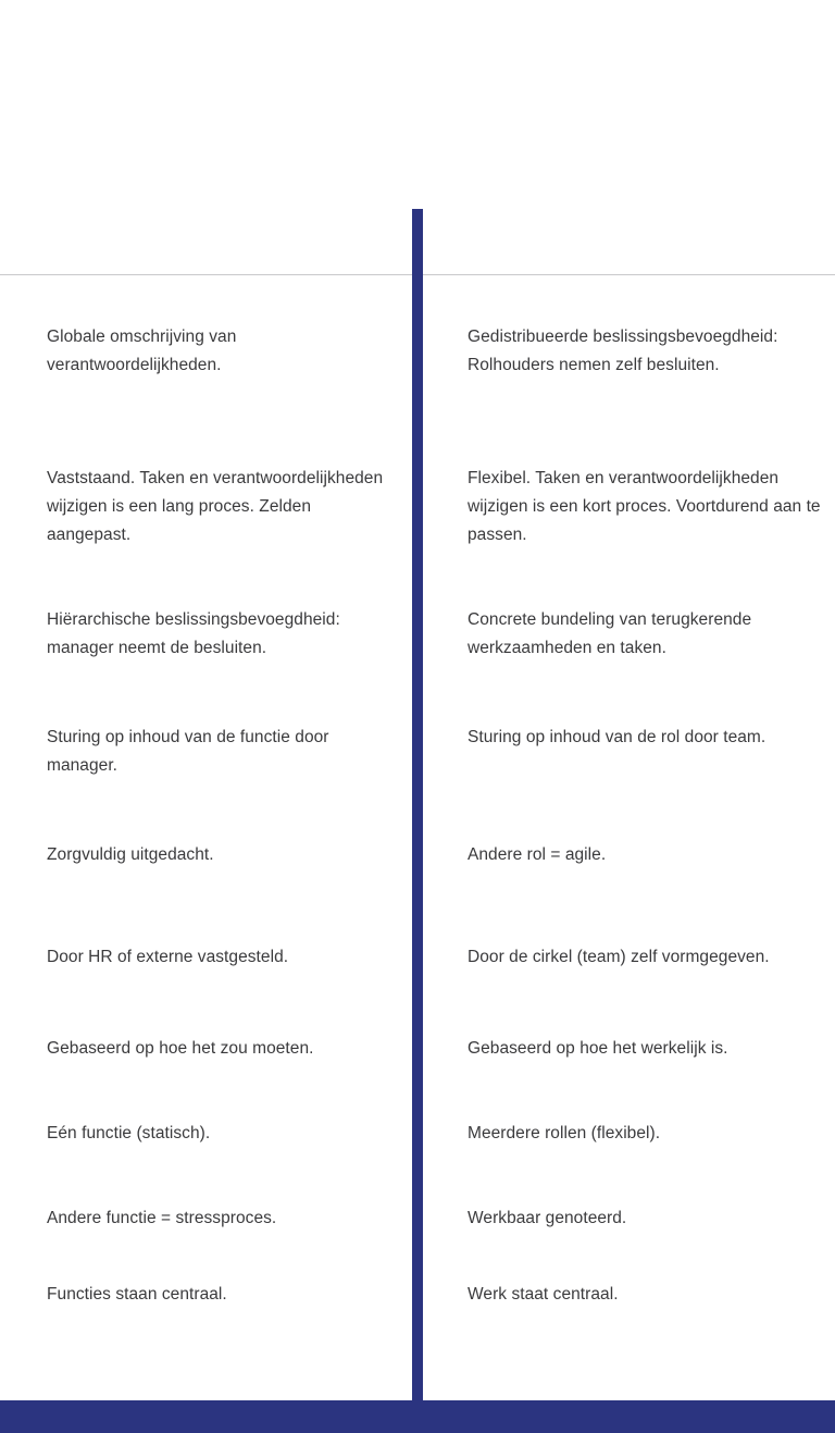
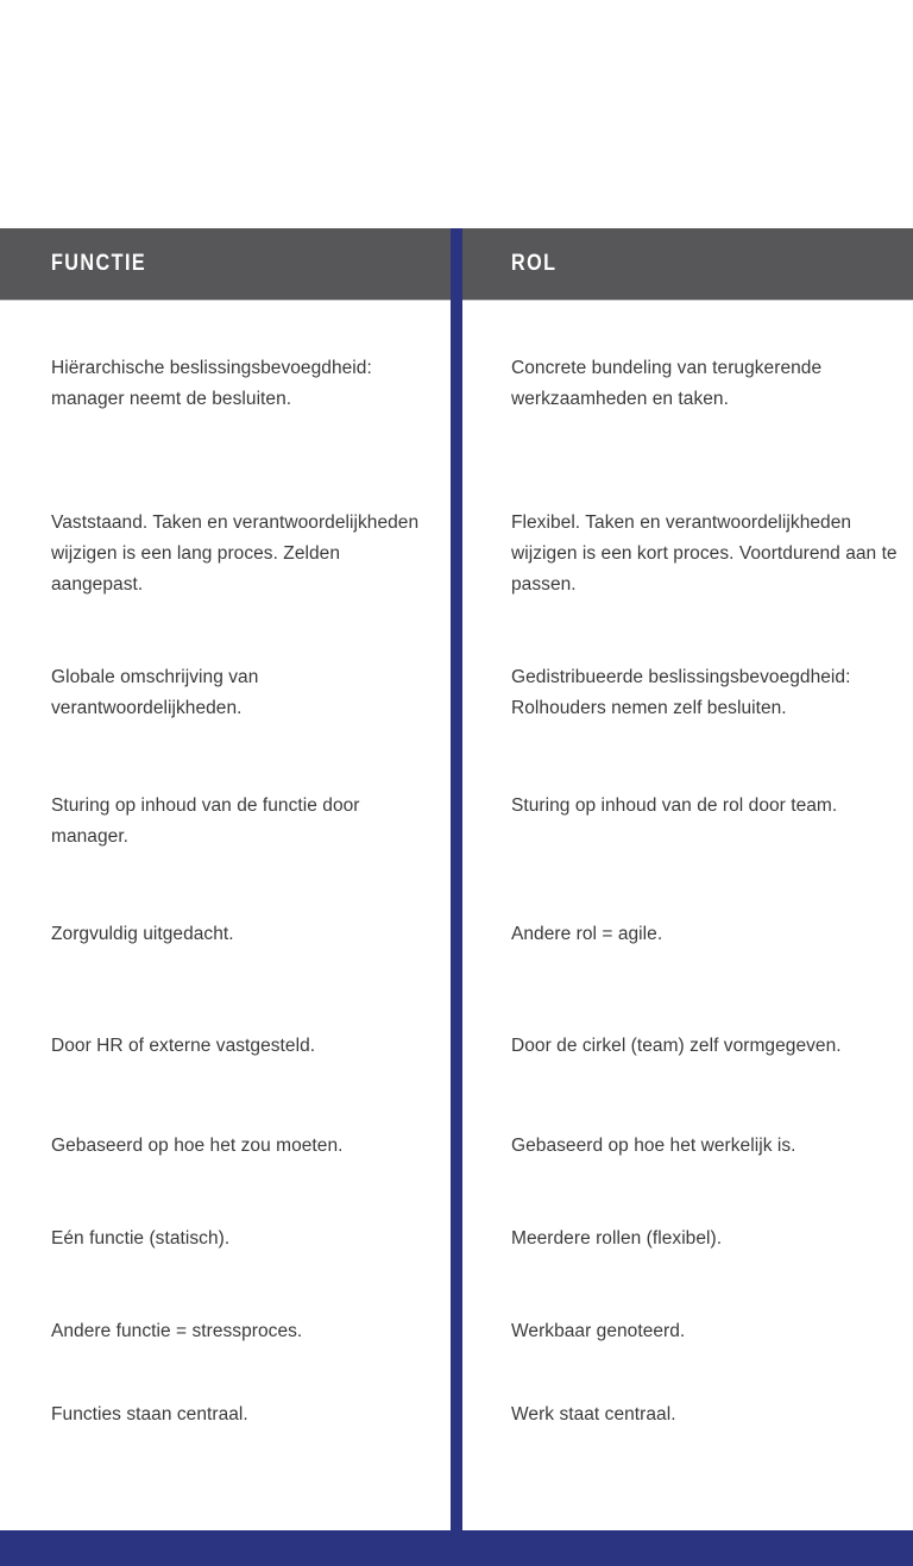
+ FUNCTIE
+ ROL
- Globale omschrijving van verantwoordelijkheden.
+ Hiërarchische beslissingsbevoegdheid: manager neemt de besluiten.
  Vaststaand. Taken en verantwoordelijkheden wijzigen is een lang proces. Zelden aangepast.
- Hiërarchische beslissingsbevoegdheid: manager neemt de besluiten.
+ Globale omschrijving van verantwoordelijkheden.
  Sturing op inhoud van de functie door manager.
  Zorgvuldig uitgedacht.
  Door HR of externe vastgesteld.
  Gebaseerd op hoe het zou moeten.
  Eén functie (statisch).
  Andere functie = stressproces.
  Functies staan centraal.
- Gedistribueerde beslissingsbevoegdheid: Rolhouders nemen zelf besluiten.
+ Concrete bundeling van terugkerende werkzaamheden en taken.
  Flexibel. Taken en verantwoordelijkheden wijzigen is een kort proces. Voortdurend aan te passen.
- Concrete bundeling van terugkerende werkzaamheden en taken.
+ Gedistribueerde beslissingsbevoegdheid: Rolhouders nemen zelf besluiten.
  Sturing op inhoud van de rol door team.
  Andere rol = agile.
  Door de cirkel (team) zelf vormgegeven.
  Gebaseerd op hoe het werkelijk is.
  Meerdere rollen (flexibel).
  Werkbaar genoteerd.
  Werk staat centraal.
